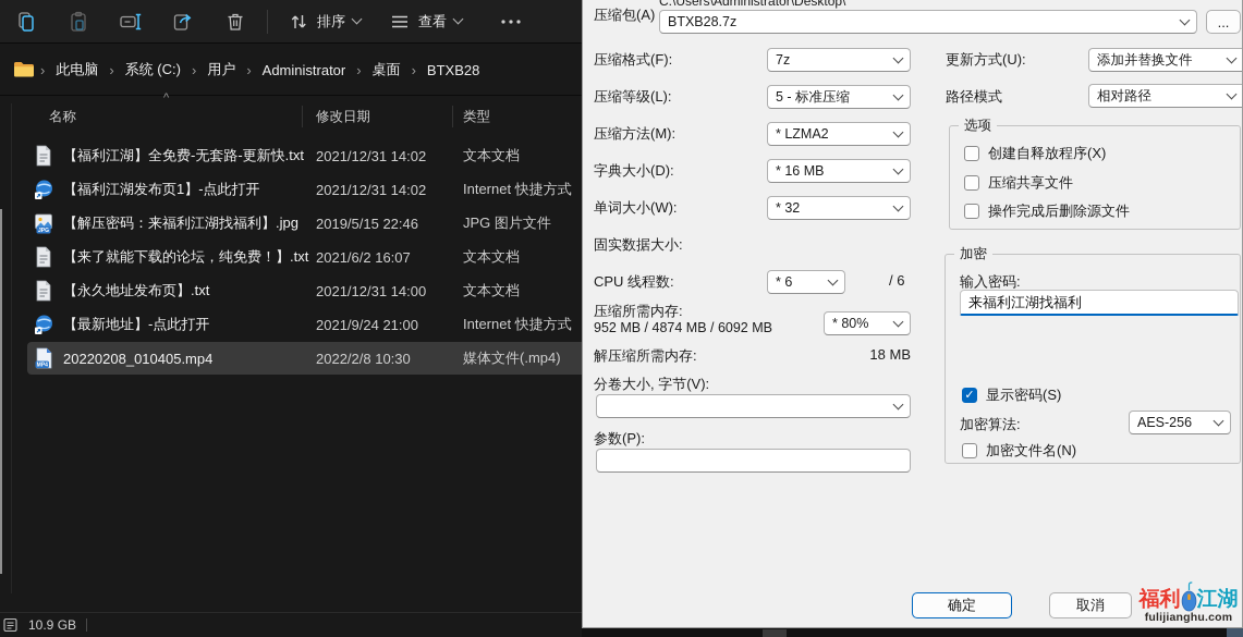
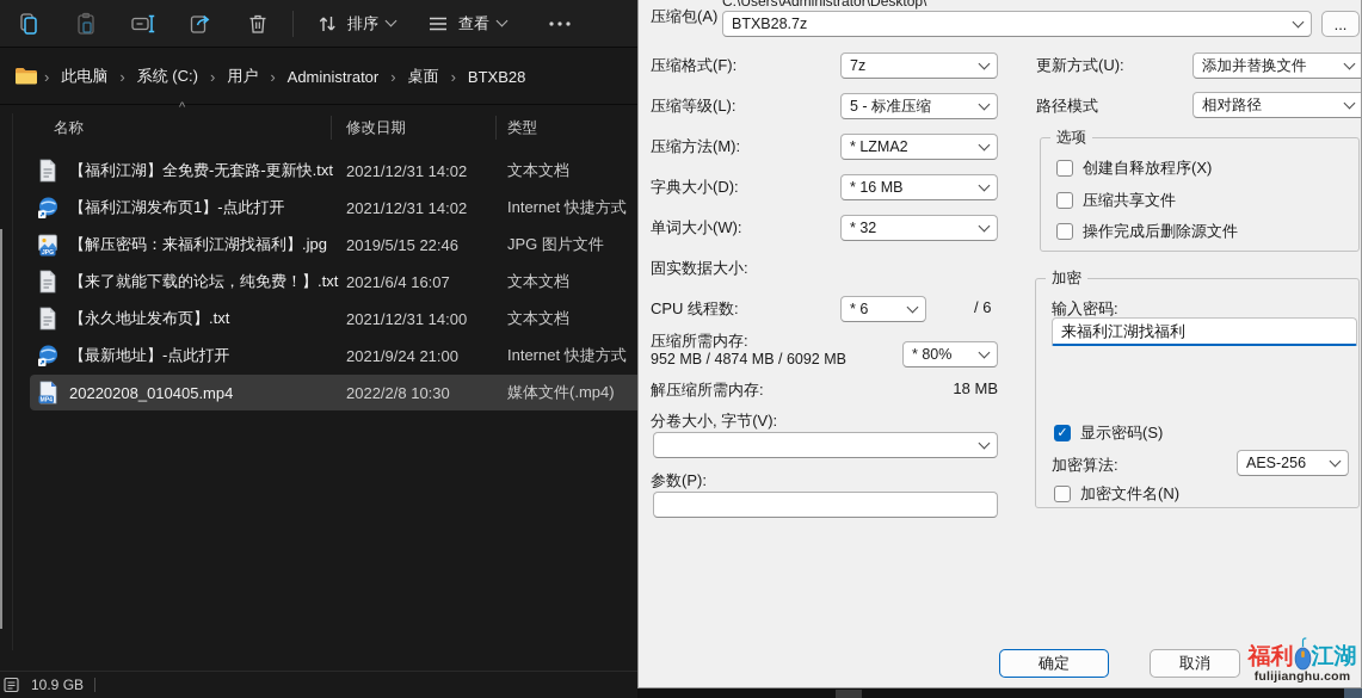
  排序
  查看
  ›
  此电脑
  ›
  系统 (C:)
  ›
  用户
  ›
  Administrator
  ›
  桌面
  ›
  BTXB28
  ^
  名称
  修改日期
  类型
  【福利江湖】全免费-无套路-更新快.txt
  2021/12/31 14:02
  文本文档
  【福利江湖发布页1】-点此打开
  2021/12/31 14:02
  Internet 快捷方式
  【解压密码：来福利江湖找福利】.jpg
  2019/5/15 22:46
  JPG 图片文件
  【来了就能下载的论坛，纯免费！】.txt
- 2021/6/2 16:07
+ 2021/6/4 16:07
  文本文档
  【永久地址发布页】.txt
  2021/12/31 14:00
  文本文档
  【最新地址】-点此打开
  2021/9/24 21:00
  Internet 快捷方式
  20220208_010405.mp4
  2022/2/8 10:30
  媒体文件(.mp4)
  10.9 GB
  压缩包(A)
  C:\Users\Administrator\Desktop\
  BTXB28.7z
  ...
  压缩格式(F):
  7z
  压缩等级(L):
  5 - 标准压缩
  压缩方法(M):
  * LZMA2
  字典大小(D):
  * 16 MB
  单词大小(W):
  * 32
  固实数据大小:
  CPU 线程数:
  * 6
  / 6
  压缩所需内存:
  952 MB / 4874 MB / 6092 MB
  * 80%
  解压缩所需内存:
  18 MB
  分卷大小, 字节(V):
  参数(P):
  更新方式(U):
  添加并替换文件
  路径模式
  相对路径
  选项
  创建自释放程序(X)
  压缩共享文件
  操作完成后删除源文件
  加密
  输入密码:
  来福利江湖找福利
  显示密码(S)
  加密算法:
  AES-256
  加密文件名(N)
  确定
  取消
  福利
  江湖
  fulijianghu.com
